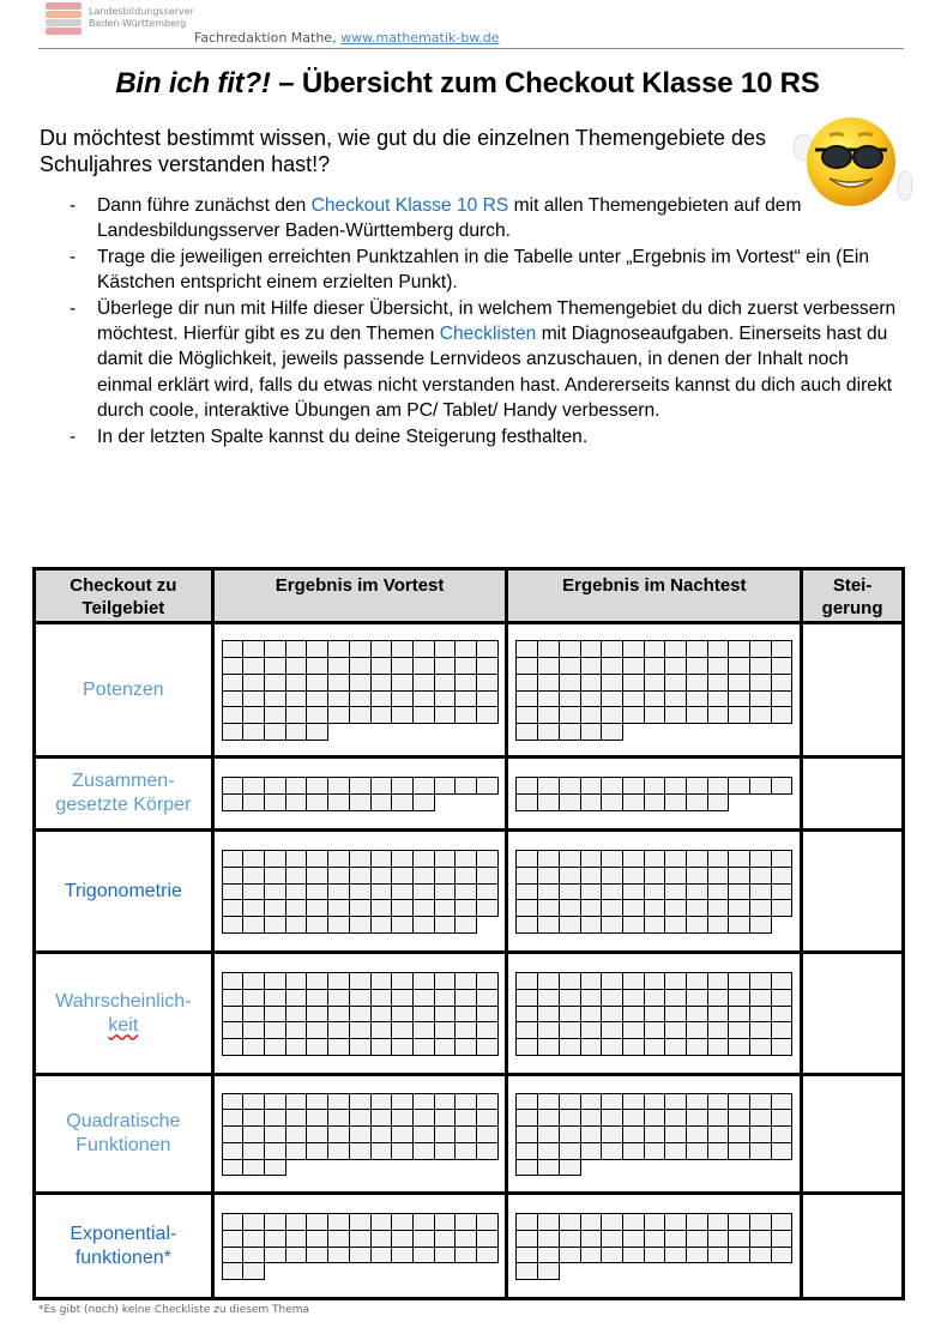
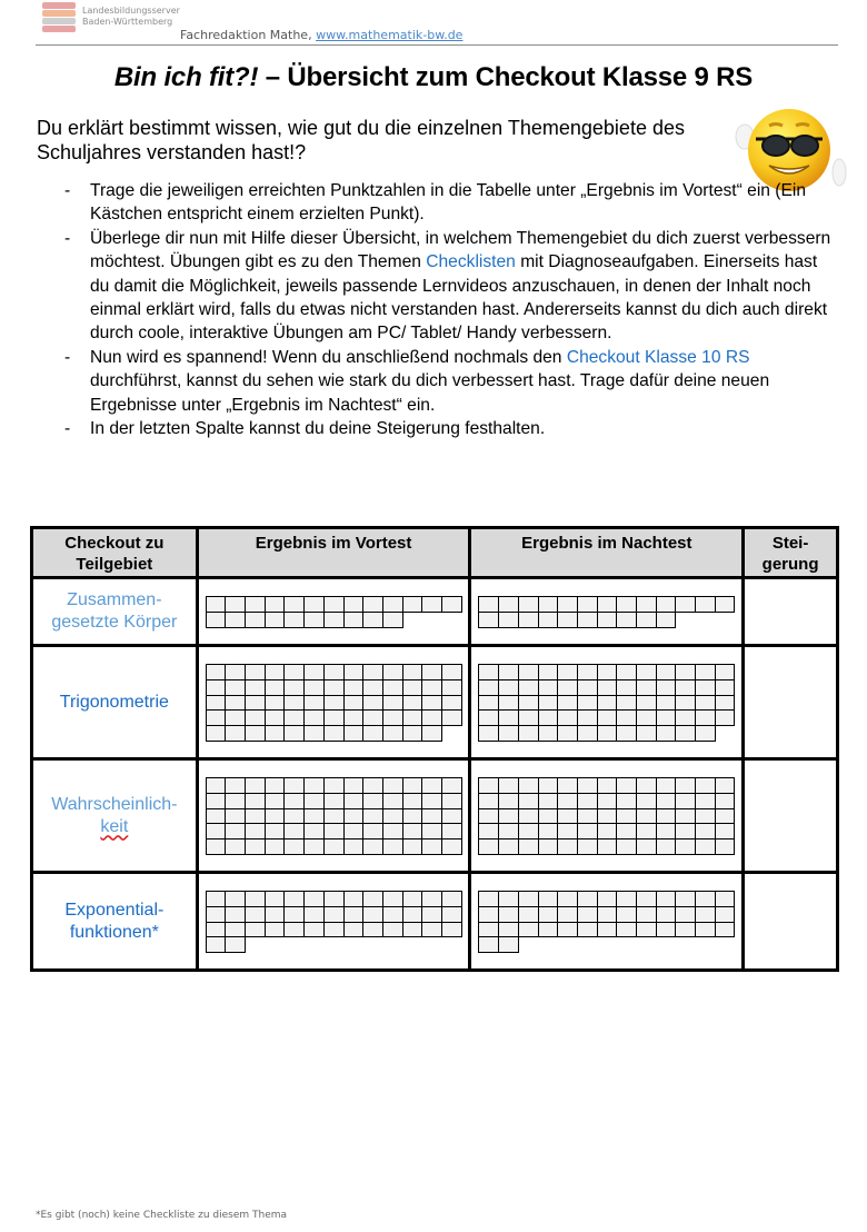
  Landesbildungsserver
  Baden-Württemberg
  Fachredaktion Mathe, www.mathematik-bw.de
- Bin ich fit?! – Übersicht zum Checkout Klasse 10 RS
+ Bin ich fit?! – Übersicht zum Checkout Klasse 9 RS
- Du möchtest bestimmt wissen, wie gut du die einzelnen Themengebiete des Schuljahres verstanden hast!?
+ Du erklärt bestimmt wissen, wie gut du die einzelnen Themengebiete des Schuljahres verstanden hast!?
- Dann führe zunächst den Checkout Klasse 10 RS mit allen Themengebieten auf dem Landesbildungsserver Baden-Württemberg durch.
  Trage die jeweiligen erreichten Punktzahlen in die Tabelle unter „Ergebnis im Vortest“ ein (Ein Kästchen entspricht einem erzielten Punkt).
- Überlege dir nun mit Hilfe dieser Übersicht, in welchem Themengebiet du dich zuerst verbessern möchtest. Hierfür gibt es zu den Themen Checklisten mit Diagnoseaufgaben. Einerseits hast du damit die Möglichkeit, jeweils passende Lernvideos anzuschauen, in denen der Inhalt noch einmal erklärt wird, falls du etwas nicht verstanden hast. Andererseits kannst du dich auch direkt durch coole, interaktive Übungen am PC/ Tablet/ Handy verbessern.
+ Überlege dir nun mit Hilfe dieser Übersicht, in welchem Themengebiet du dich zuerst verbessern möchtest. Übungen gibt es zu den Themen Checklisten mit Diagnoseaufgaben. Einerseits hast du damit die Möglichkeit, jeweils passende Lernvideos anzuschauen, in denen der Inhalt noch einmal erklärt wird, falls du etwas nicht verstanden hast. Andererseits kannst du dich auch direkt durch coole, interaktive Übungen am PC/ Tablet/ Handy verbessern.
+ Nun wird es spannend! Wenn du anschließend nochmals den Checkout Klasse 10 RS durchführst, kannst du sehen wie stark du dich verbessert hast. Trage dafür deine neuen Ergebnisse unter „Ergebnis im Nachtest“ ein.
  In der letzten Spalte kannst du deine Steigerung festhalten.
  Checkout zuTeilgebiet	Ergebnis im Vortest	Ergebnis im Nachtest	Stei-gerung
- Potenzen
  Zusammen-gesetzte Körper
  Trigonometrie
  Wahrscheinlich-keit
- QuadratischeFunktionen
  Exponential-funktionen*
  *Es gibt (noch) keine Checkliste zu diesem Thema
